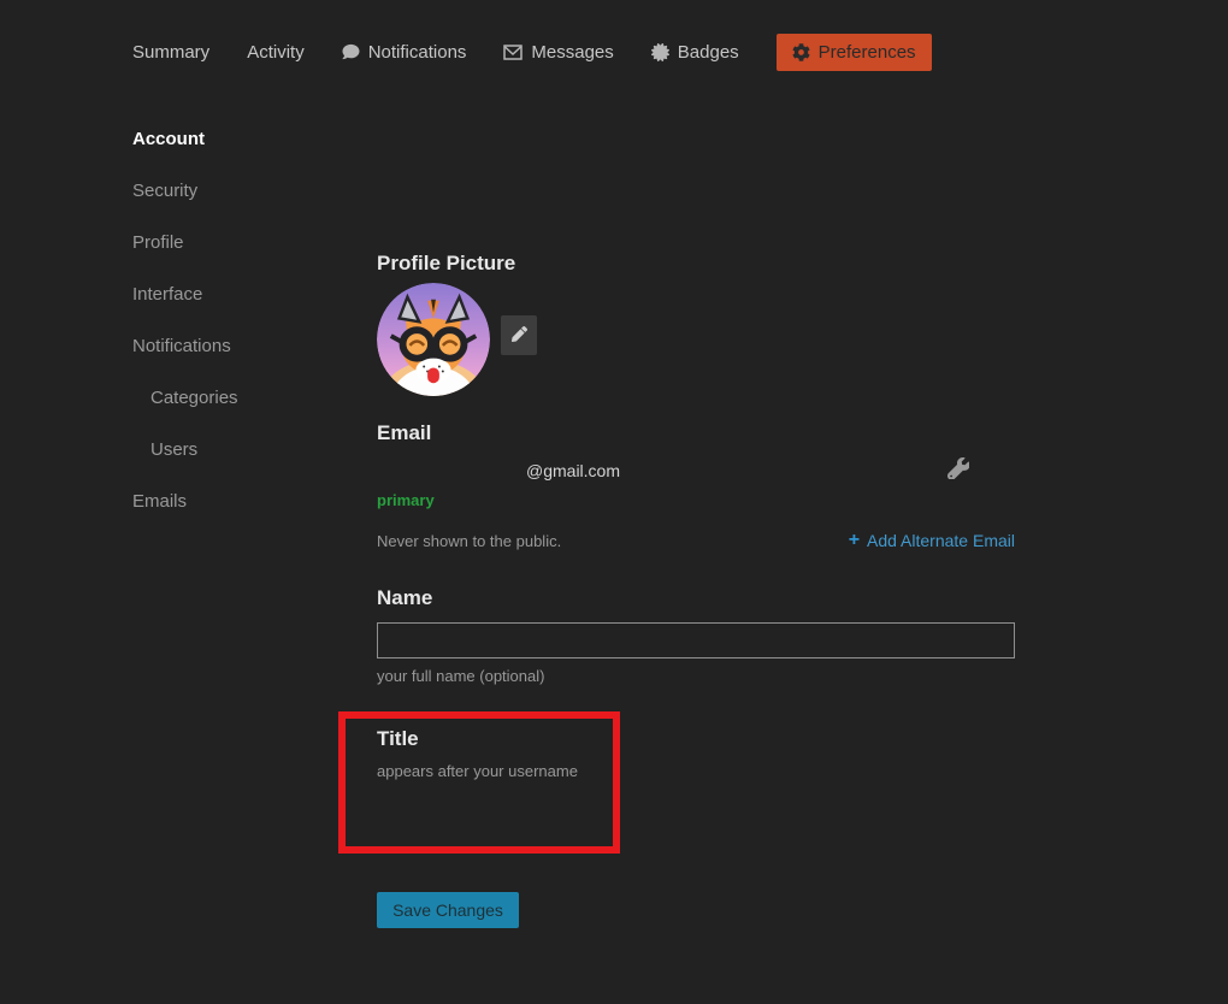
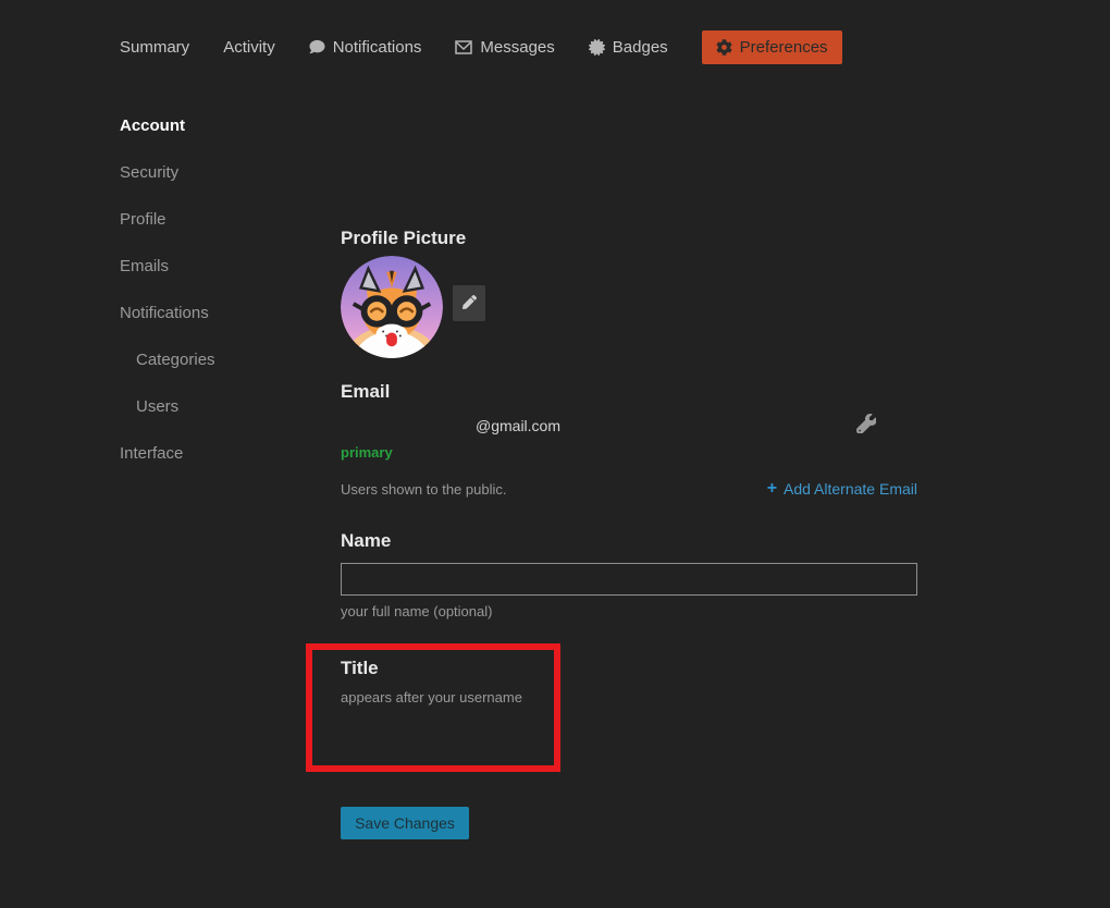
  Summary
  Activity
  Notifications
  Messages
  Badges
  Preferences
  Account
  Security
  Profile
- Interface
+ Emails
  Notifications
  Categories
  Users
- Emails
+ Interface
  Profile Picture
  Email
  @gmail.com
  primary
- Never shown to the public.
+ Users shown to the public.
  +
  Add Alternate Email
  Name
  your full name (optional)
  Title
  appears after your username
  Save Changes
